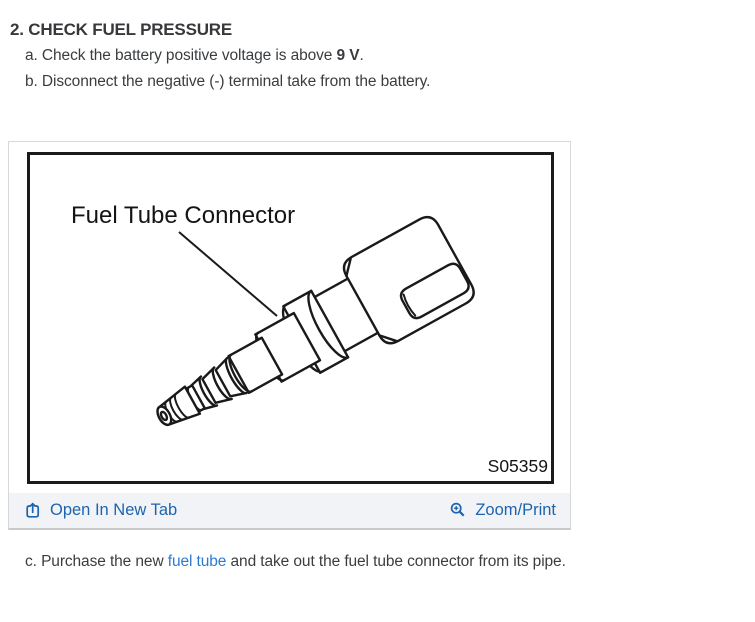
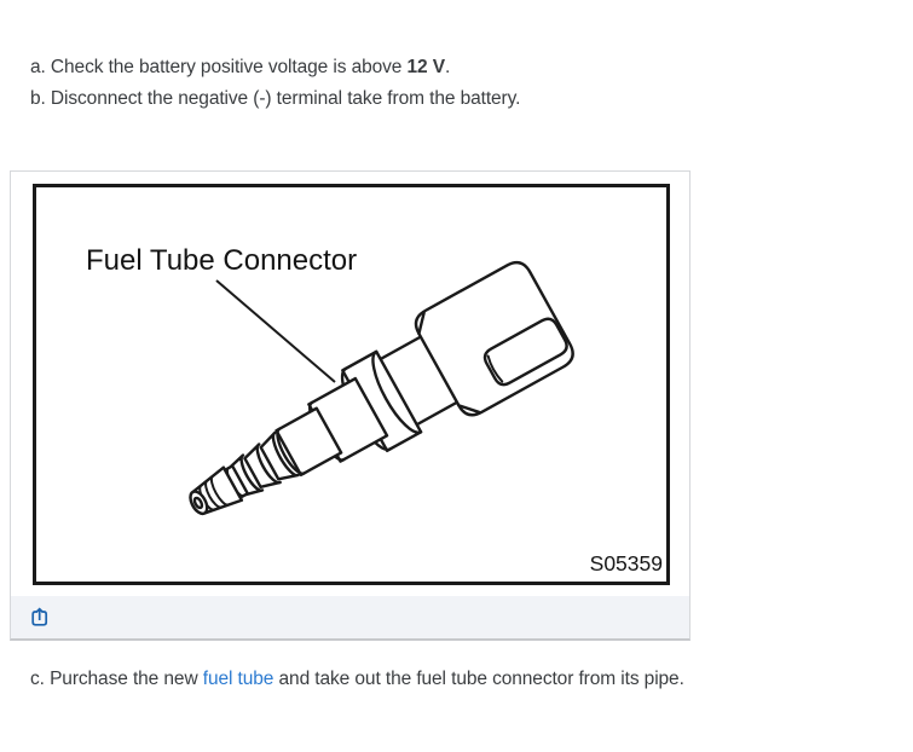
- 2. CHECK FUEL PRESSURE
- a. Check the battery positive voltage is above 9 V.
+ a. Check the battery positive voltage is above 12 V.
  b. Disconnect the negative (-) terminal take from the battery.
  Fuel Tube Connector
  S05359
- Open In New Tab
- Zoom/Print
  c. Purchase the new fuel tube and take out the fuel tube connector from its pipe.
